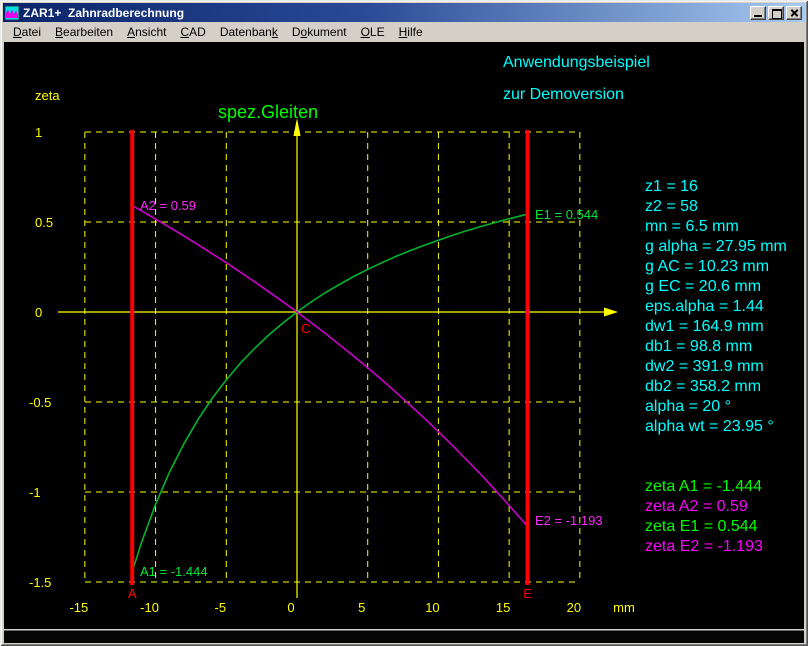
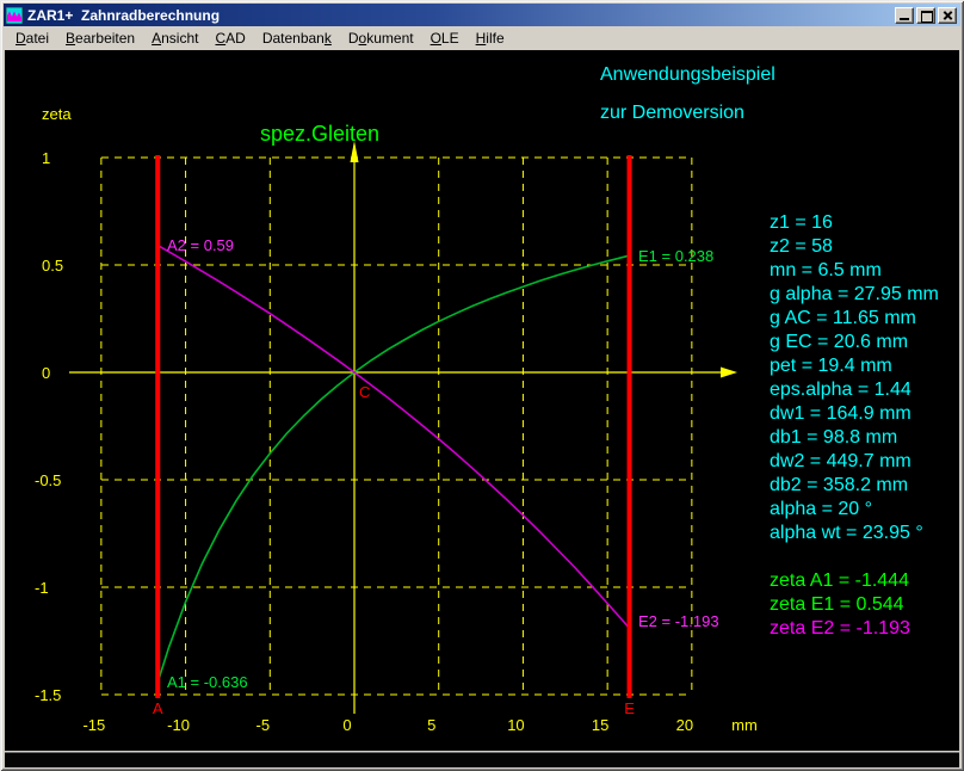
  ZAR1+ Zahnradberechnung
  Datei
  Bearbeiten
  Ansicht
  CAD
  Datenbank
  Dokument
  OLE
  Hilfe
  A
  E
- A1 = -1.444
+ A1 = -0.636
- E1 = 0.544
+ E1 = 0.238
  A2 = 0.59
  E2 = -1.193
  C
  -15
  -10
  -5
  0
  5
  10
  15
  20
  mm
  1
  0.5
  0
  -0.5
  -1
  -1.5
  Anwendungsbeispiel
  zur Demoversion
  spez.Gleiten
  zeta
  z1 = 16
  z2 = 58
  mn = 6.5 mm
  g alpha = 27.95 mm
- g AC = 10.23 mm
+ g AC = 11.65 mm
  g EC = 20.6 mm
+ pet = 19.4 mm
  eps.alpha = 1.44
  dw1 = 164.9 mm
  db1 = 98.8 mm
- dw2 = 391.9 mm
+ dw2 = 449.7 mm
  db2 = 358.2 mm
  alpha = 20 °
  alpha wt = 23.95 °
  zeta A1 = -1.444
- zeta A2 = 0.59
  zeta E1 = 0.544
  zeta E2 = -1.193
